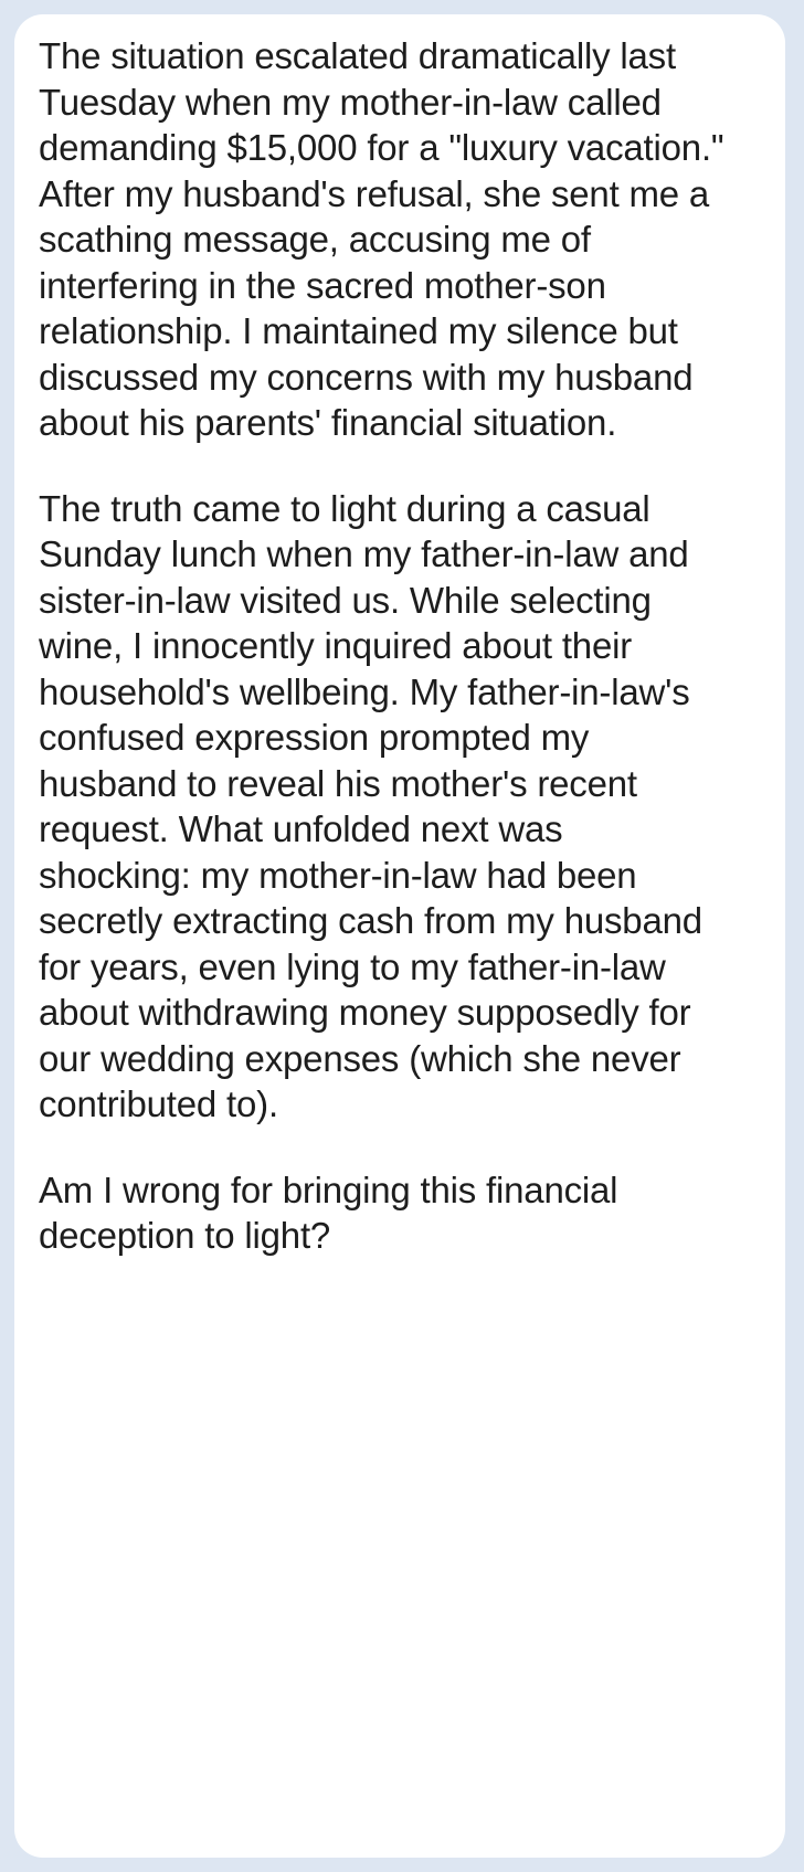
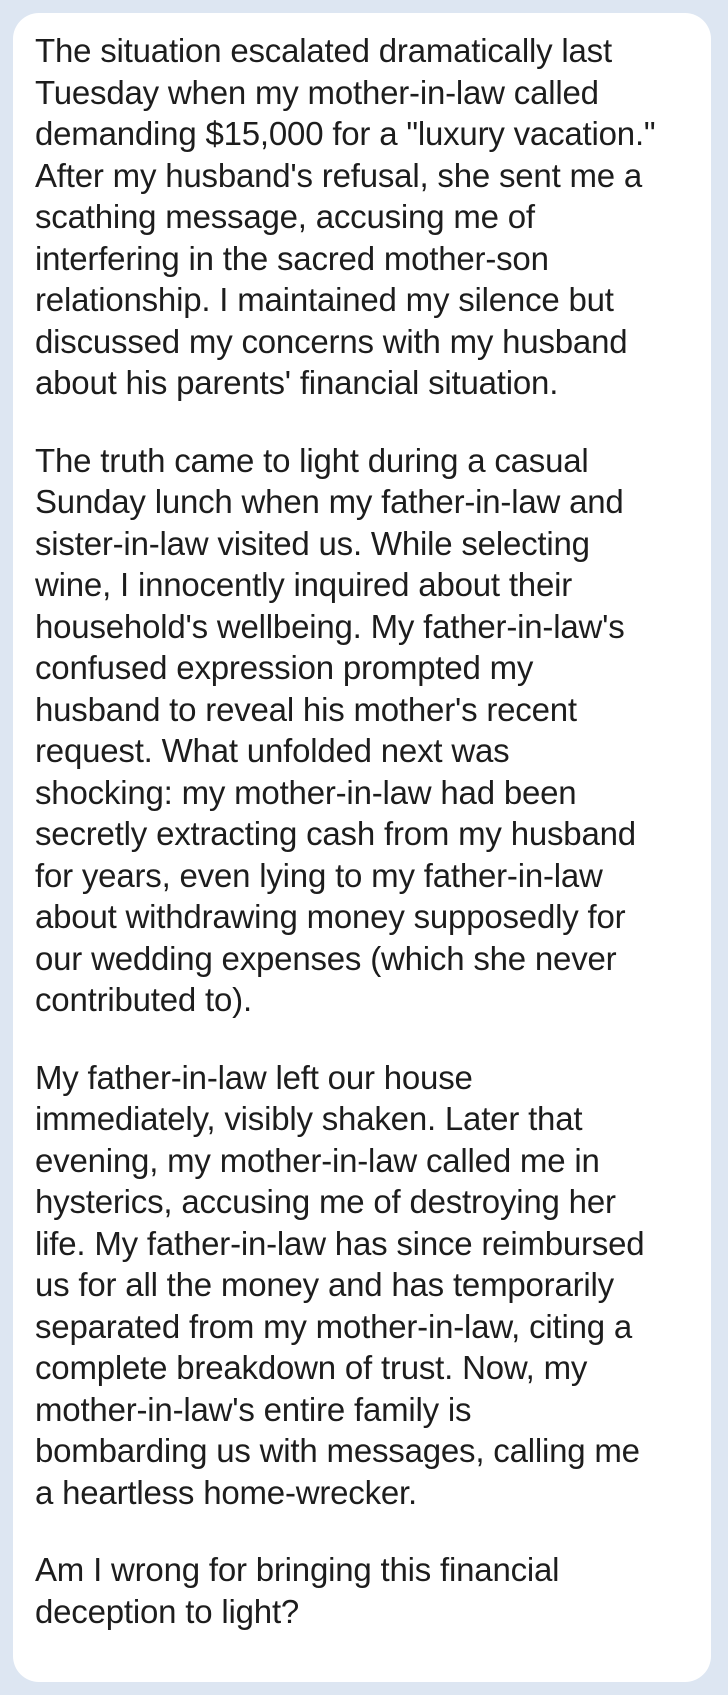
  The situation escalated dramatically last
  Tuesday when my mother-in-law called
  demanding $15,000 for a "luxury vacation."
  After my husband's refusal, she sent me a
  scathing message, accusing me of
  interfering in the sacred mother-son
  relationship. I maintained my silence but
  discussed my concerns with my husband
  about his parents' financial situation.
  The truth came to light during a casual
  Sunday lunch when my father-in-law and
  sister-in-law visited us. While selecting
  wine, I innocently inquired about their
  household's wellbeing. My father-in-law's
  confused expression prompted my
  husband to reveal his mother's recent
  request. What unfolded next was
  shocking: my mother-in-law had been
  secretly extracting cash from my husband
  for years, even lying to my father-in-law
  about withdrawing money supposedly for
  our wedding expenses (which she never
  contributed to).
+ My father-in-law left our house
+ immediately, visibly shaken. Later that
+ evening, my mother-in-law called me in
+ hysterics, accusing me of destroying her
+ life. My father-in-law has since reimbursed
+ us for all the money and has temporarily
+ separated from my mother-in-law, citing a
+ complete breakdown of trust. Now, my
+ mother-in-law's entire family is
+ bombarding us with messages, calling me
+ a heartless home-wrecker.
  Am I wrong for bringing this financial
  deception to light?
